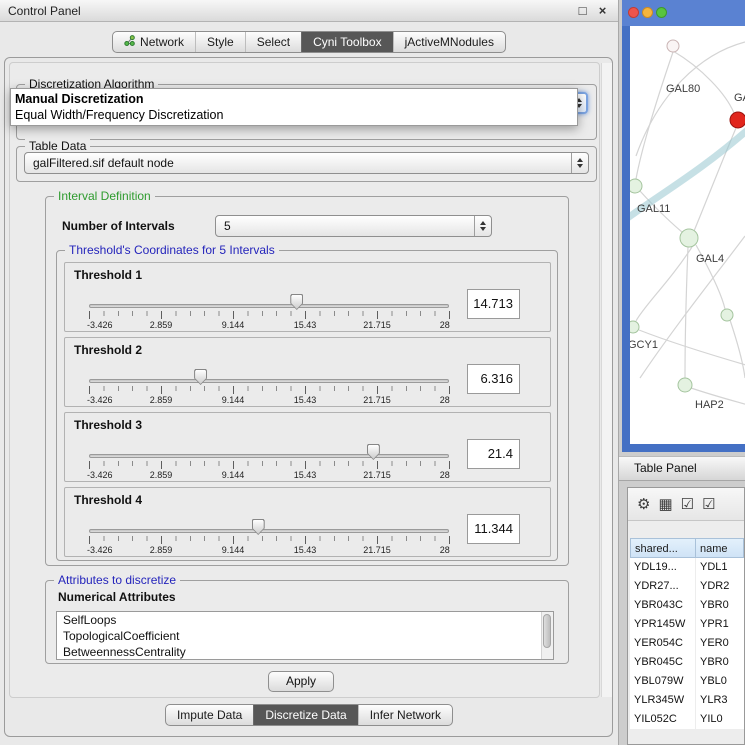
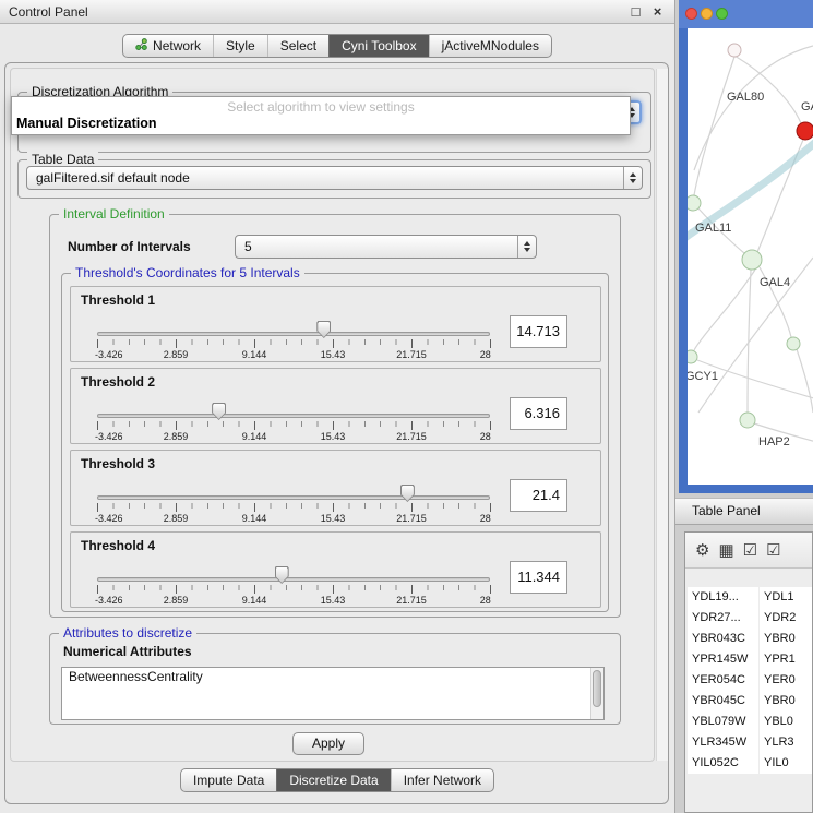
  Control Panel
  □
  ×
  Network
  Style
  Select
  Cyni Toolbox
  jActiveMNodules
  Discretization Algorithm
+ Select algorithm to view settings
  Manual Discretization
- Equal Width/Frequency Discretization
  Table Data
  galFiltered.sif default node
  Interval Definition
  Number of Intervals
  5
  Threshold's Coordinates for 5 Intervals
  Threshold 1
  -3.426
  2.859
  9.144
  15.43
  21.715
  28
  14.713
  Threshold 2
  -3.426
  2.859
  9.144
  15.43
  21.715
  28
  6.316
  Threshold 3
  -3.426
  2.859
  9.144
  15.43
  21.715
  28
  21.4
  Threshold 4
  -3.426
  2.859
  9.144
  15.43
  21.715
  28
  11.344
  Attributes to discretize
  Numerical Attributes
- SelfLoops
- TopologicalCoefficient
  BetweennessCentrality
  Apply
  Impute Data
  Discretize Data
  Infer Network
  GAL80
  GAL11
  GAL4
  GCY1
  HAP2
  Table Panel
  ⚙
  ▦
  ☑
  ☑
- shared...
- name
  YDL19...
  YDL1
  YDR27...
  YDR2
  YBR043C
  YBR0
  YPR145W
  YPR1
  YER054C
  YER0
  YBR045C
  YBR0
  YBL079W
  YBL0
  YLR345W
  YLR3
  YIL052C
  YIL0
